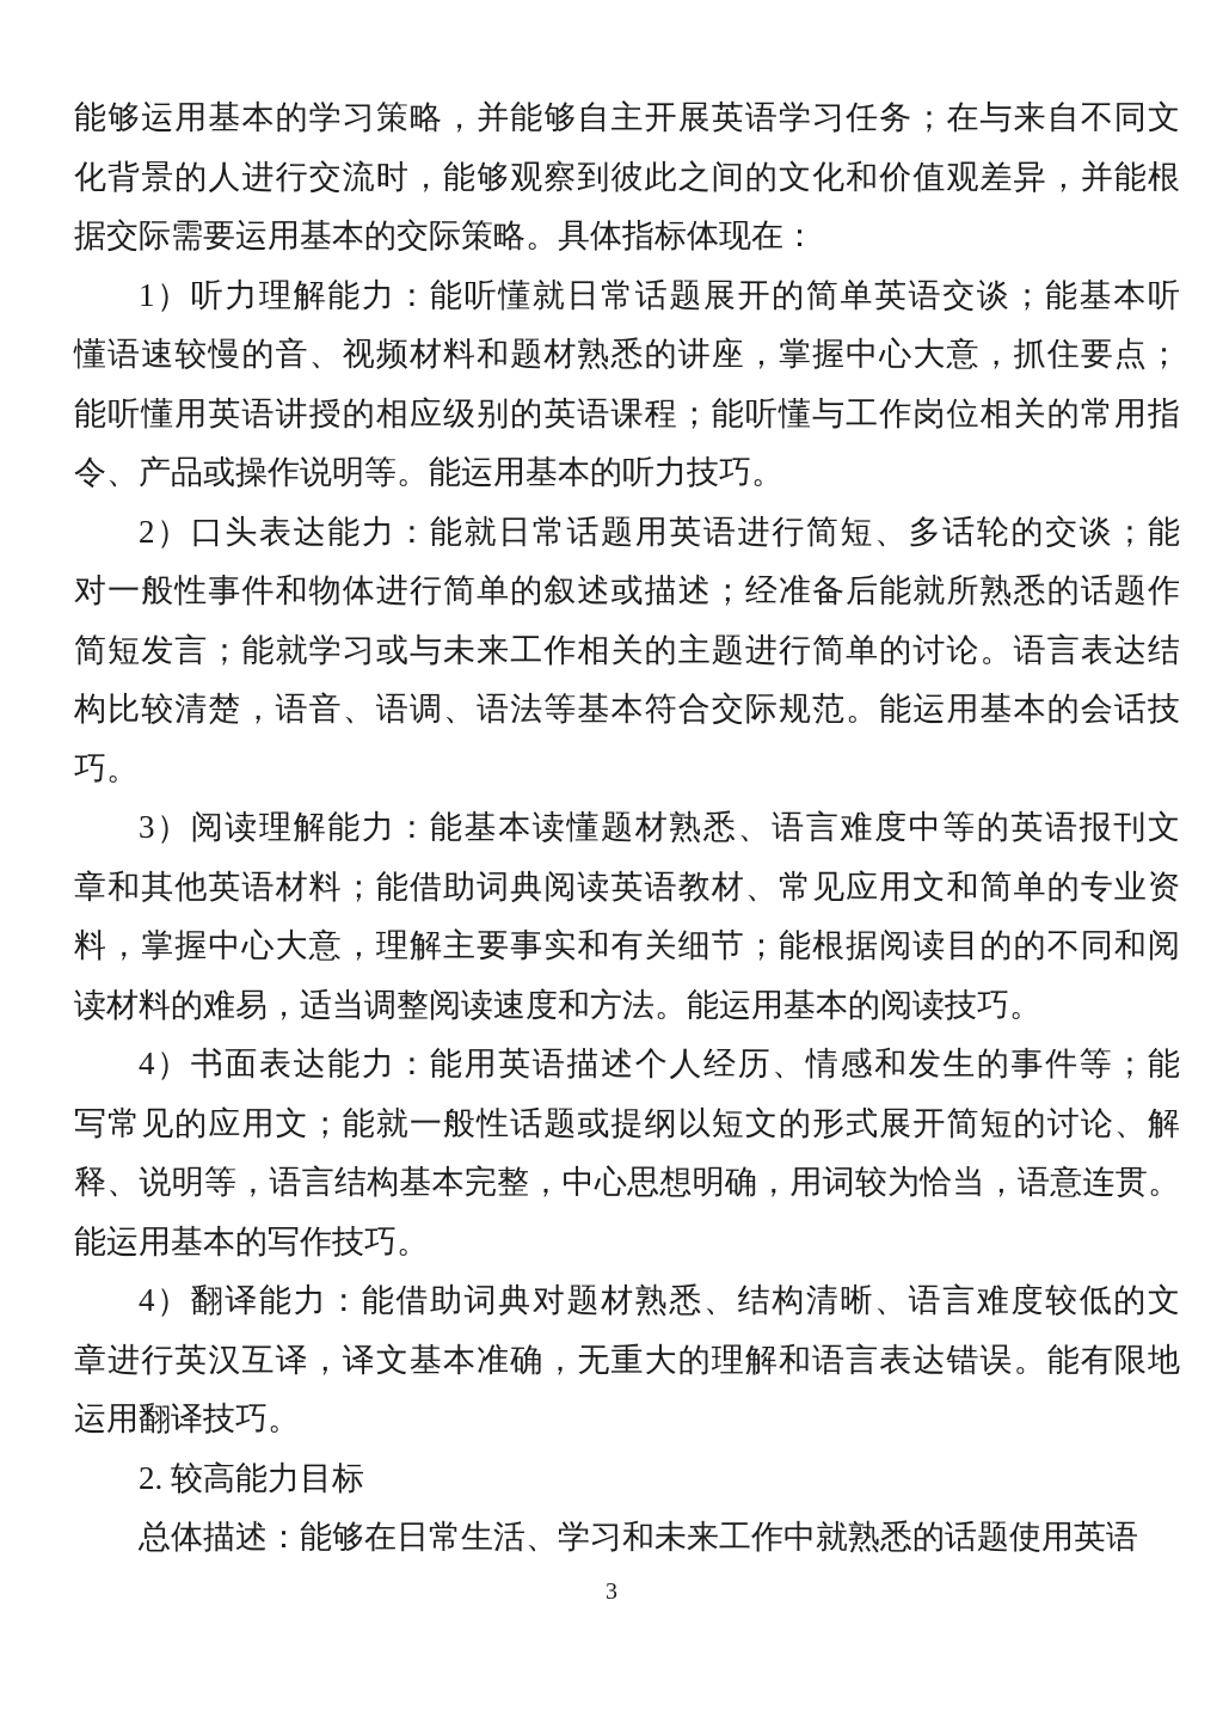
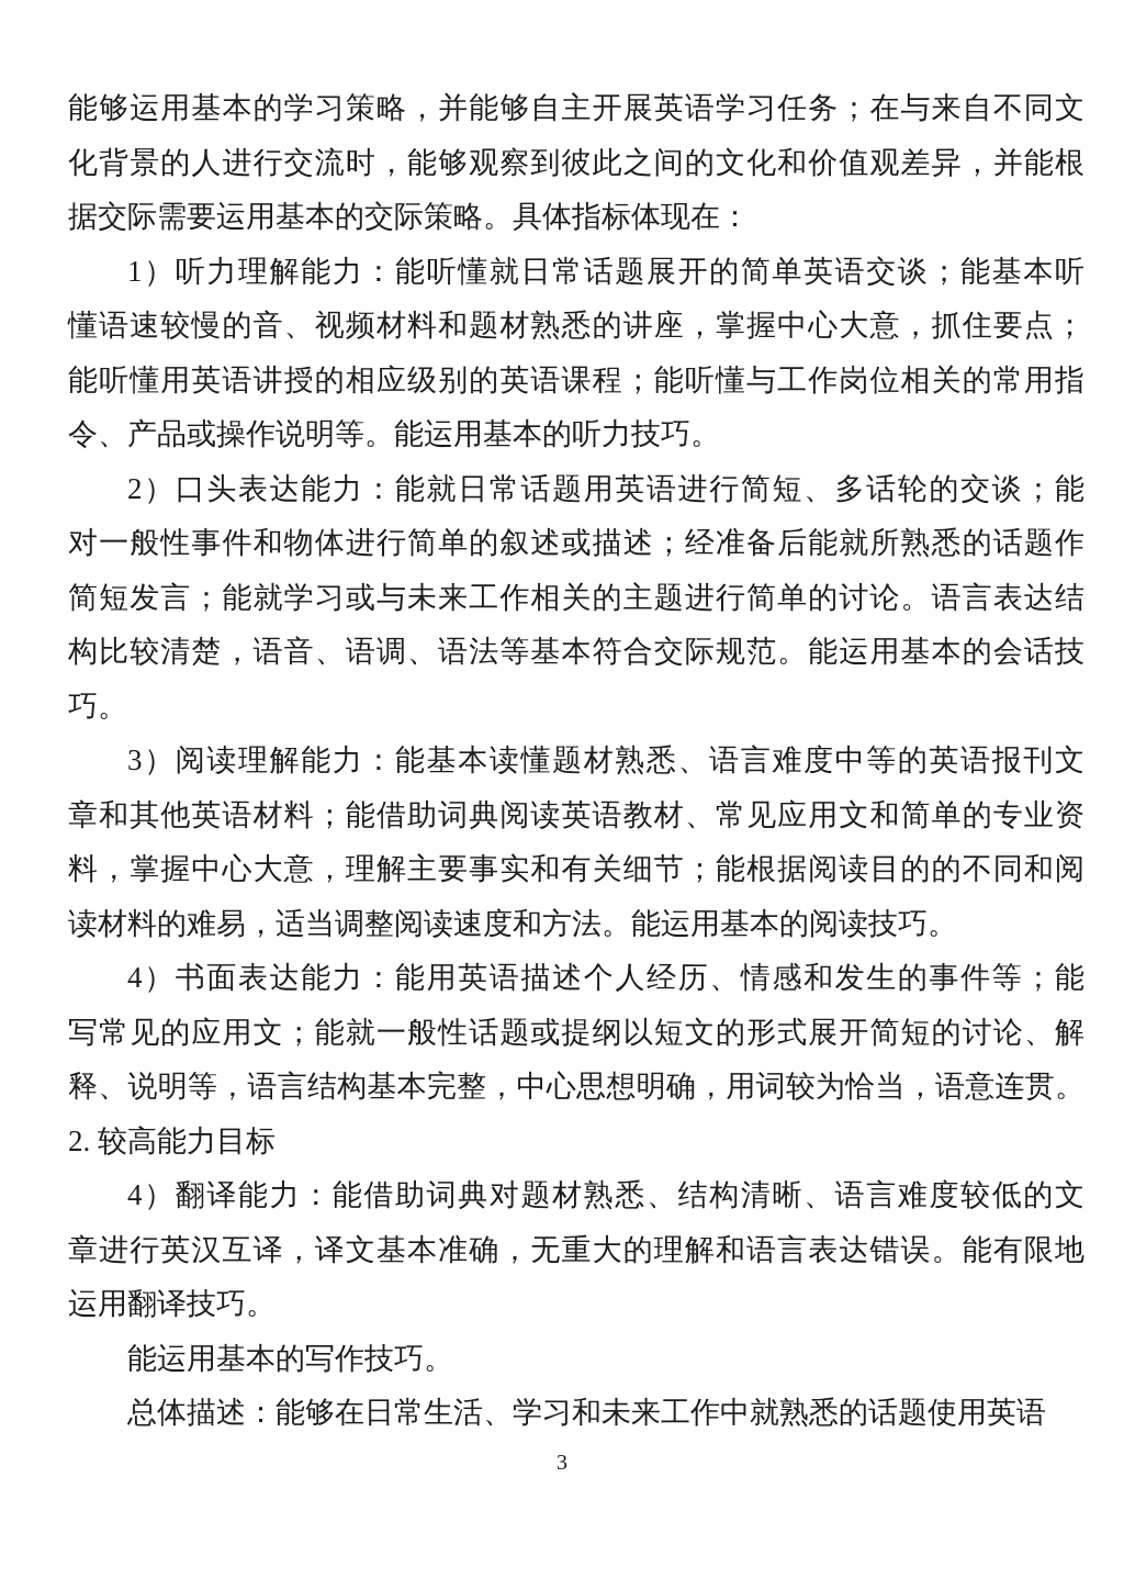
  能够运用基本的学习策略，并能够自主开展英语学习任务；在与来自不同文
  化背景的人进行交流时，能够观察到彼此之间的文化和价值观差异，并能根
  据交际需要运用基本的交际策略。具体指标体现在：
  1）听力理解能力：能听懂就日常话题展开的简单英语交谈；能基本听
  懂语速较慢的音、视频材料和题材熟悉的讲座，掌握中心大意，抓住要点；
  能听懂用英语讲授的相应级别的英语课程；能听懂与工作岗位相关的常用指
  令、产品或操作说明等。能运用基本的听力技巧。
  2）口头表达能力：能就日常话题用英语进行简短、多话轮的交谈；能
  对一般性事件和物体进行简单的叙述或描述；经准备后能就所熟悉的话题作
  简短发言；能就学习或与未来工作相关的主题进行简单的讨论。语言表达结
  构比较清楚，语音、语调、语法等基本符合交际规范。能运用基本的会话技
  巧。
  3）阅读理解能力：能基本读懂题材熟悉、语言难度中等的英语报刊文
  章和其他英语材料；能借助词典阅读英语教材、常见应用文和简单的专业资
  料，掌握中心大意，理解主要事实和有关细节；能根据阅读目的的不同和阅
  读材料的难易，适当调整阅读速度和方法。能运用基本的阅读技巧。
  4）书面表达能力：能用英语描述个人经历、情感和发生的事件等；能
  写常见的应用文；能就一般性话题或提纲以短文的形式展开简短的讨论、解
  释、说明等，语言结构基本完整，中心思想明确，用词较为恰当，语意连贯。
- 能运用基本的写作技巧。
+ 2. 较高能力目标
  4）翻译能力：能借助词典对题材熟悉、结构清晰、语言难度较低的文
  章进行英汉互译，译文基本准确，无重大的理解和语言表达错误。能有限地
  运用翻译技巧。
- 2. 较高能力目标
+ 能运用基本的写作技巧。
  总体描述：能够在日常生活、学习和未来工作中就熟悉的话题使用英语
  3
